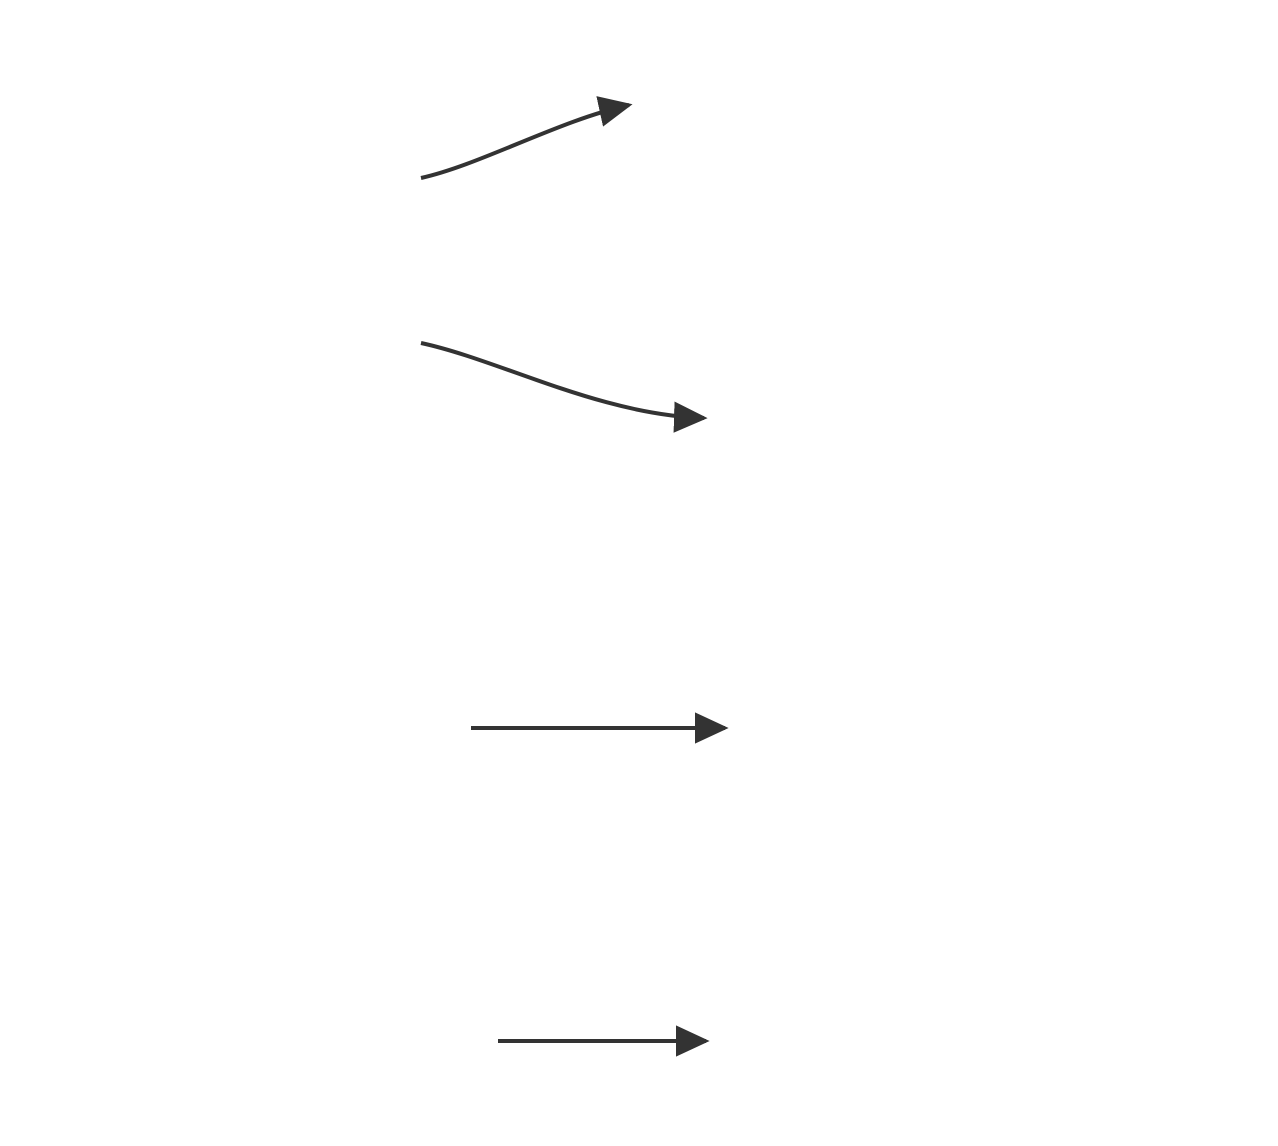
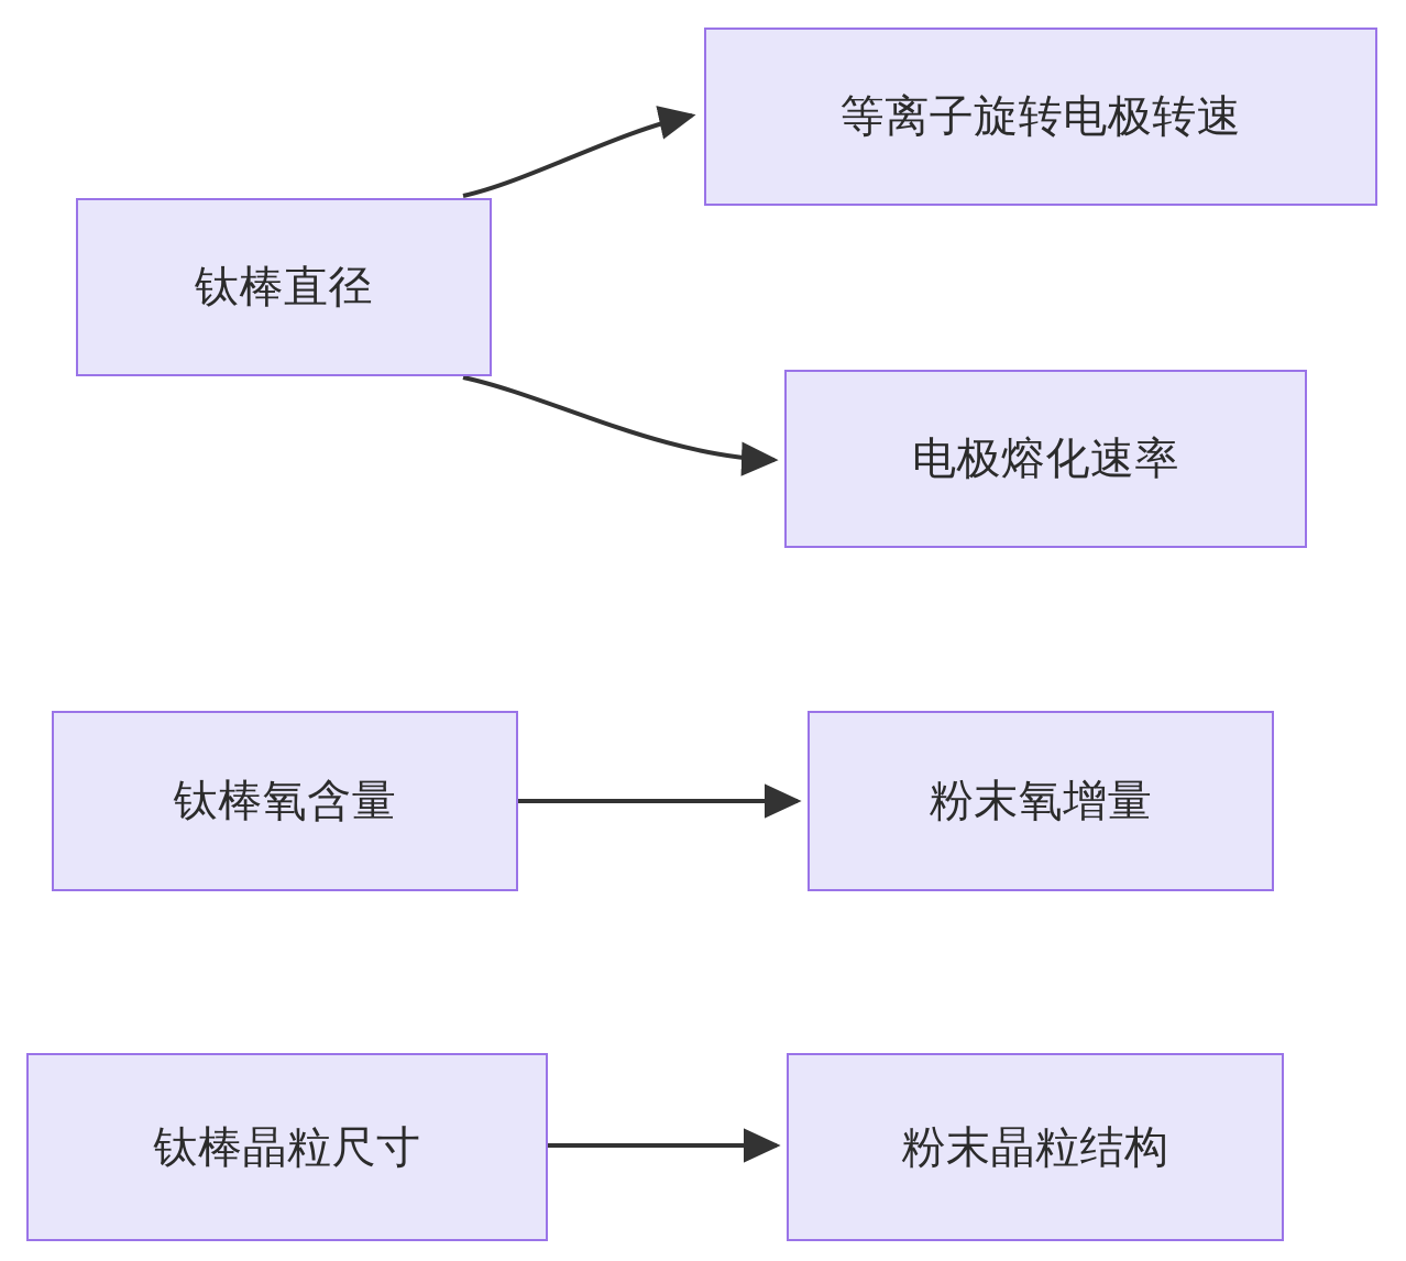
+ 钛棒直径
+ 等离子旋转电极转速
+ 电极熔化速率
+ 钛棒氧含量
+ 粉末氧增量
+ 钛棒晶粒尺寸
+ 粉末晶粒结构
